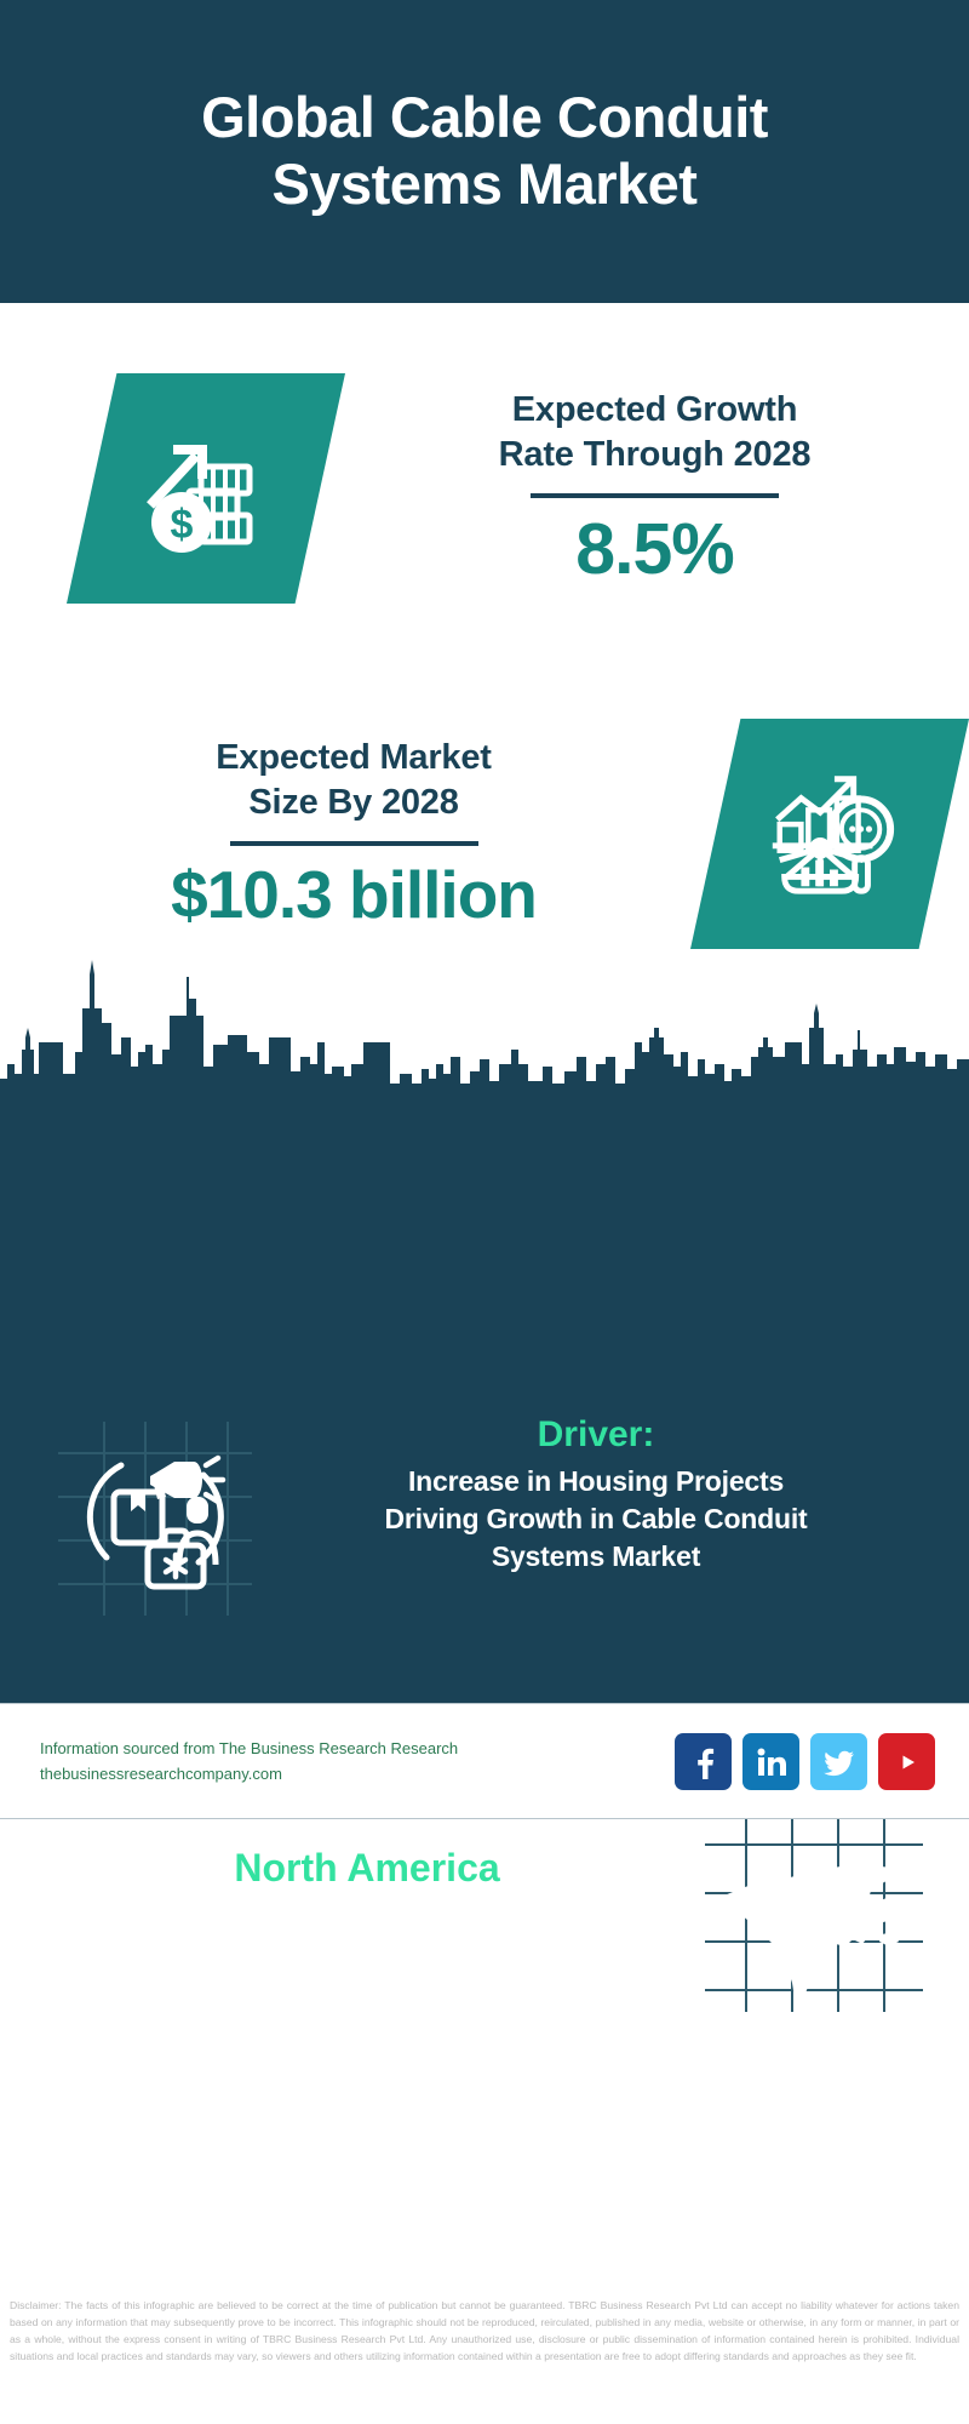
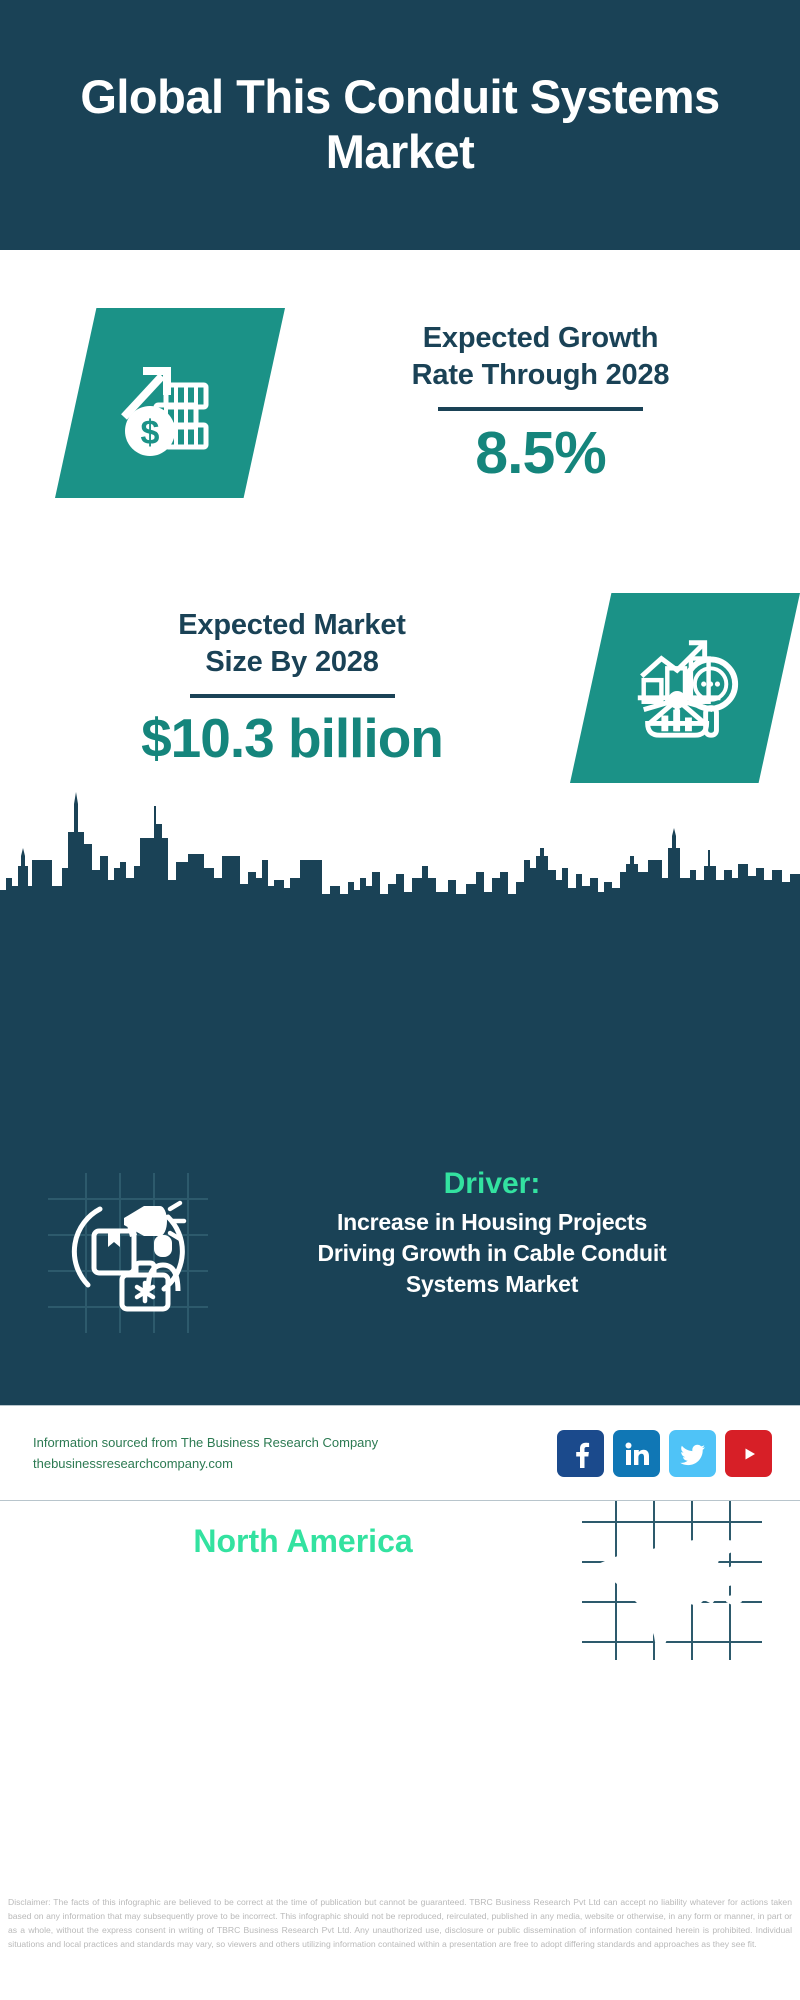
- Global Cable Conduit Systems Market
+ Global This Conduit Systems Market
  $
  Expected Growth
  Rate Through 2028
  8.5%
  Expected Market
  Size By 2028
  $10.3 billion
  Driver:
  Increase in Housing Projects
  Driving Growth in Cable Conduit
  Systems Market
  North America
- Information sourced from The Business Research Research
+ Information sourced from The Business Research Company
  thebusinessresearchcompany.com
  Disclaimer: The facts of this infographic are believed to be correct at the time of publication but cannot be guaranteed. TBRC Business Research Pvt Ltd can accept no liability whatever for actions taken based on any information that may subsequently prove to be incorrect. This infographic should not be reproduced, reirculated, published in any media, website or otherwise, in any form or manner, in part or as a whole, without the express consent in writing of TBRC Business Research Pvt Ltd. Any unauthorized use, disclosure or public dissemination of information contained herein is prohibited. Individual situations and local practices and standards may vary, so viewers and others utilizing information contained within a presentation are free to adopt differing standards and approaches as they see fit.
